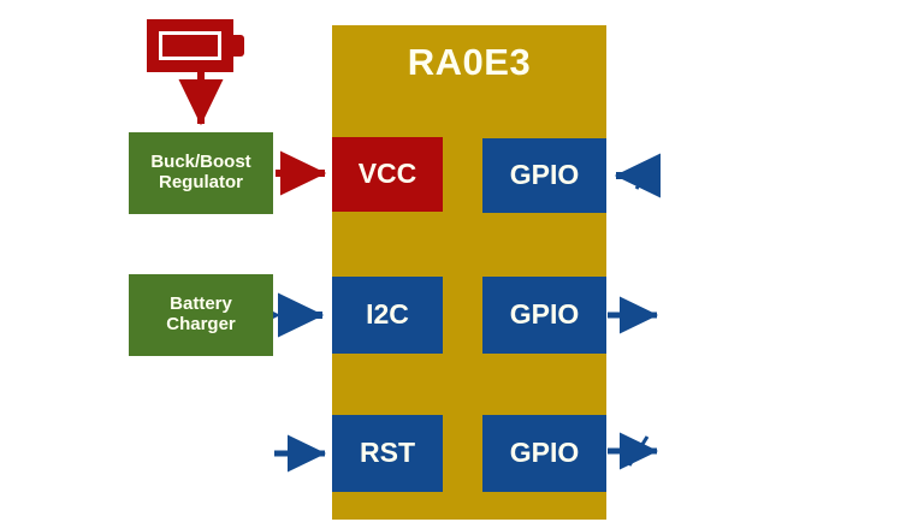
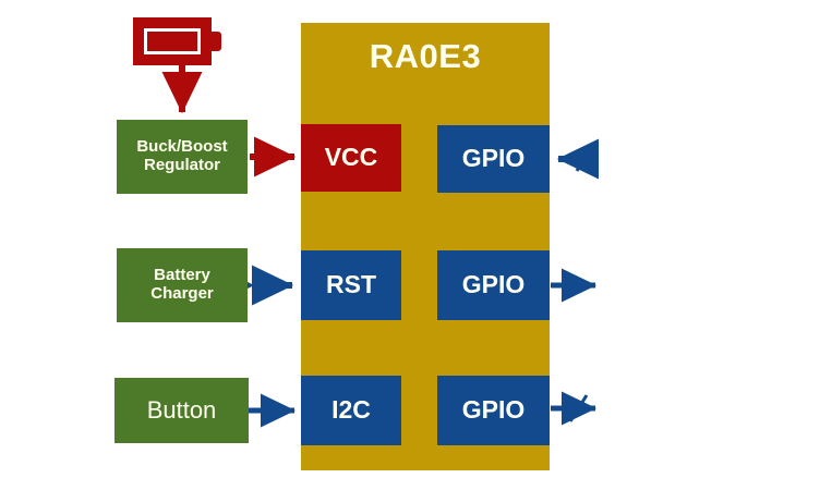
  RA0E3
  Buck/Boost
  Regulator
  VCC
  GPIO
  Battery
  Charger
- I2C
+ RST
  GPIO
+ Button
- RST
+ I2C
  GPIO
